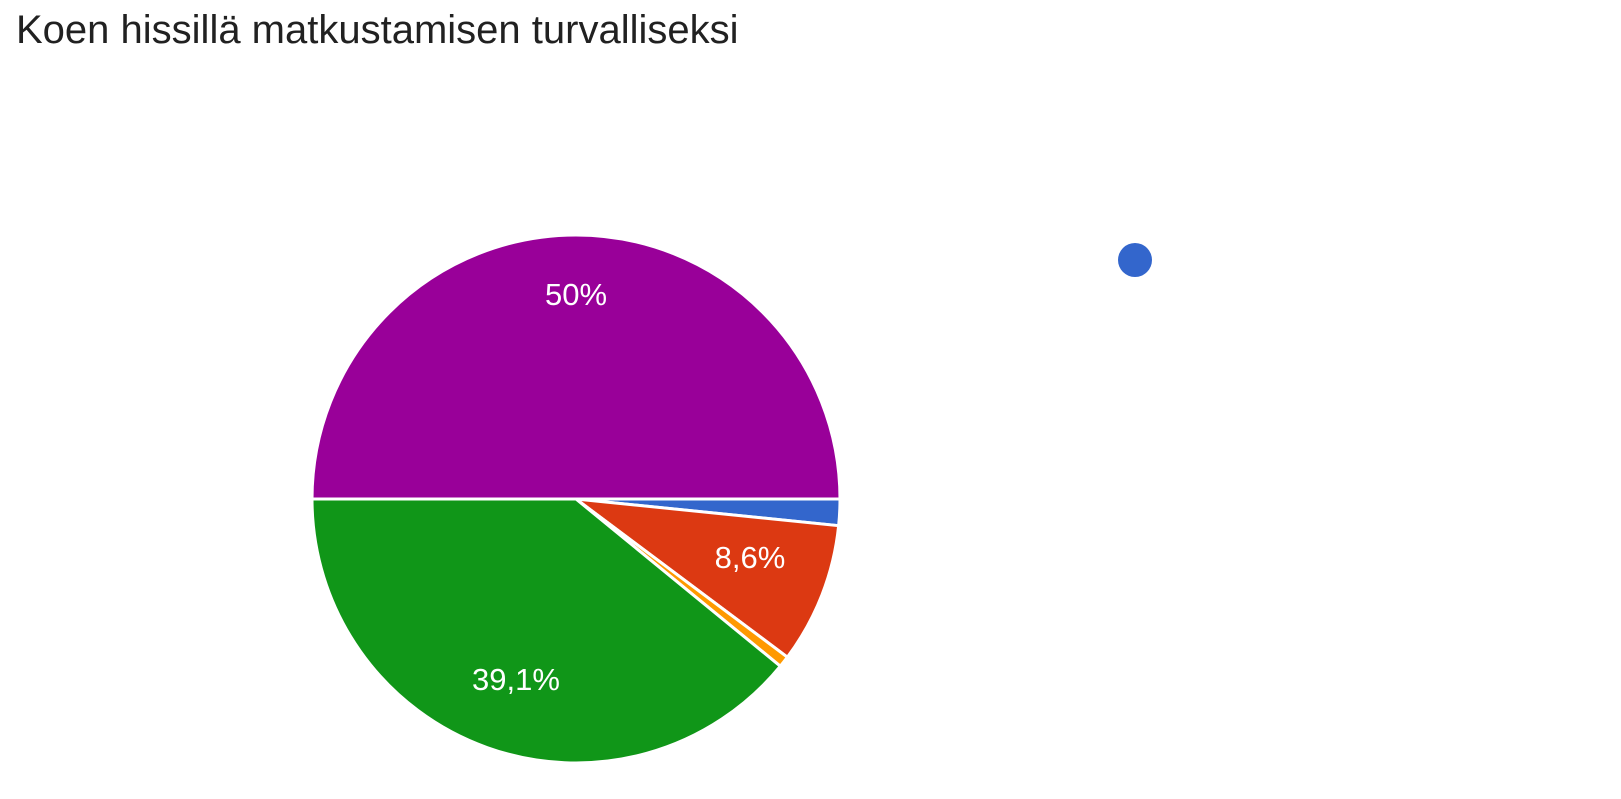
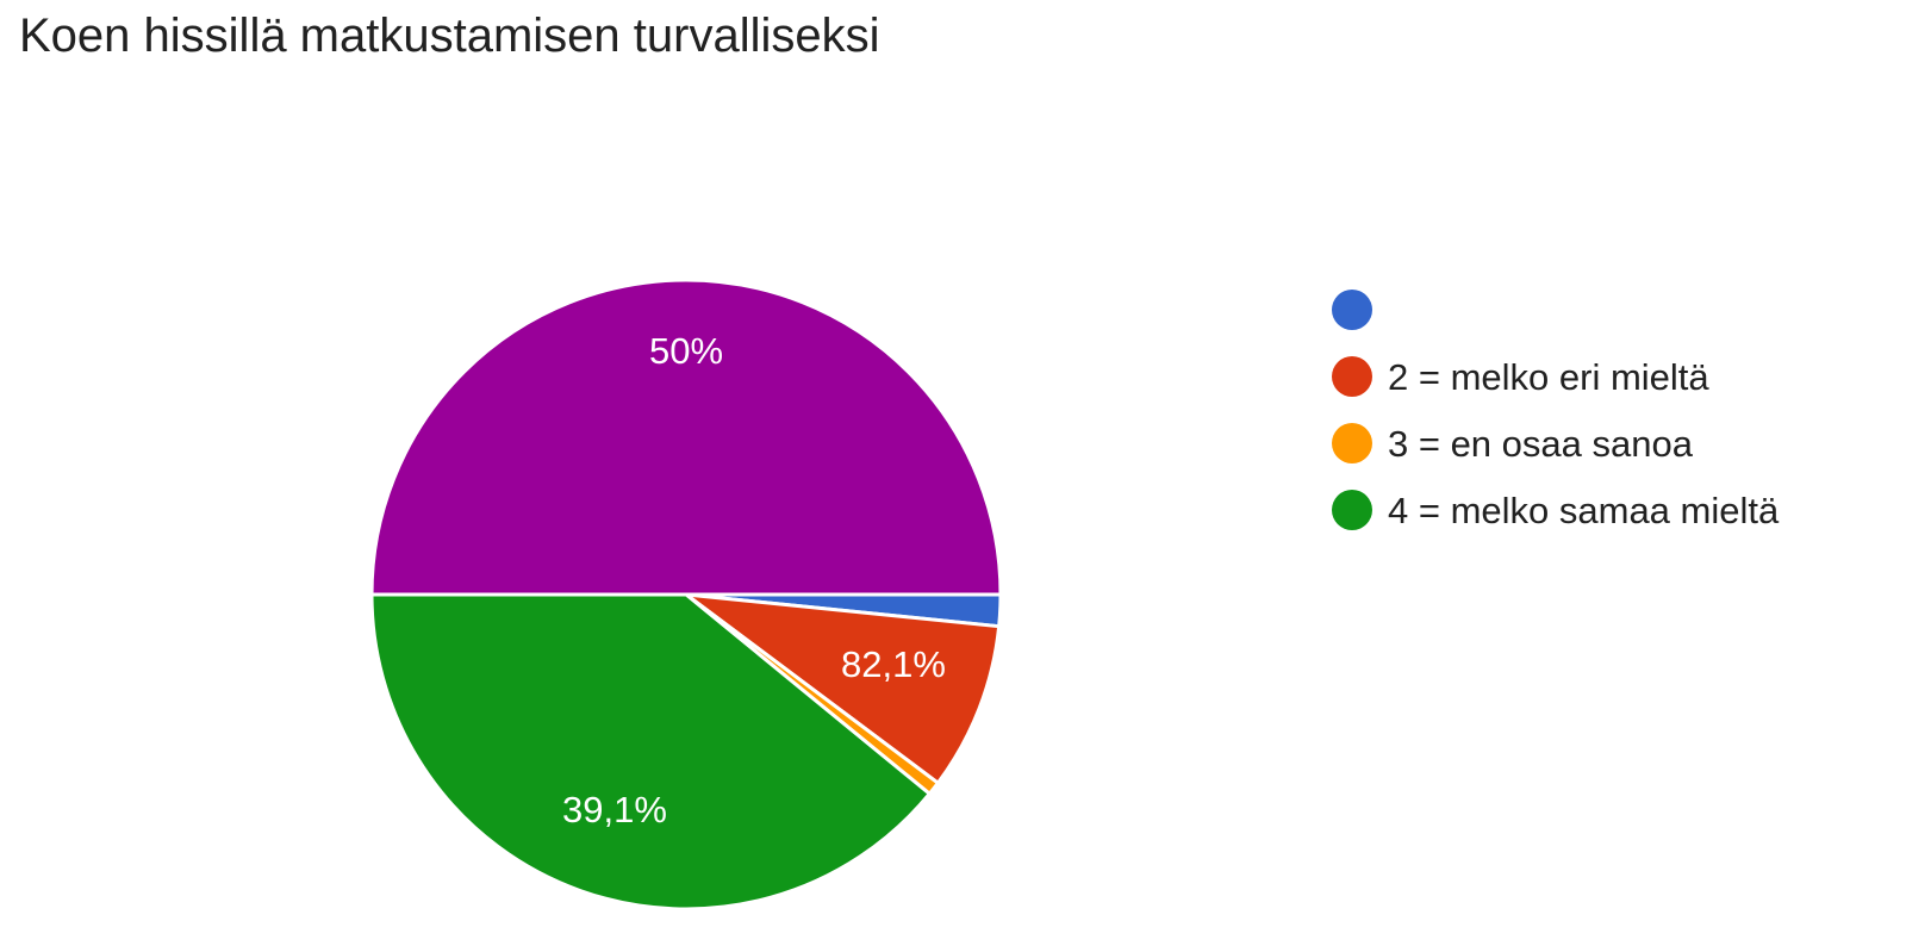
  Koen hissillä matkustamisen turvalliseksi
- 8,6%
+ 82,1%
  39,1%
  50%
+ 2 = melko eri mieltä
+ 3 = en osaa sanoa
+ 4 = melko samaa mieltä
